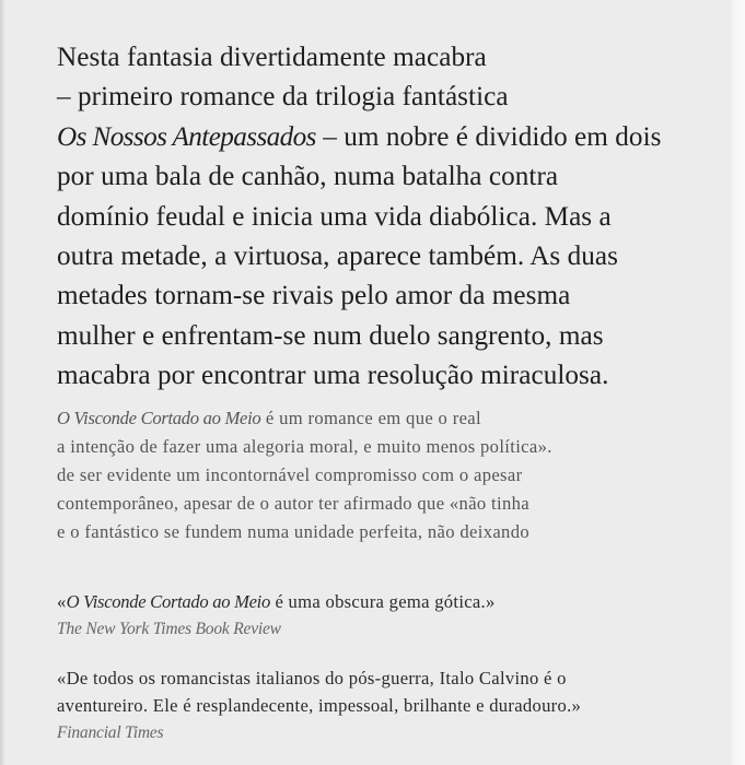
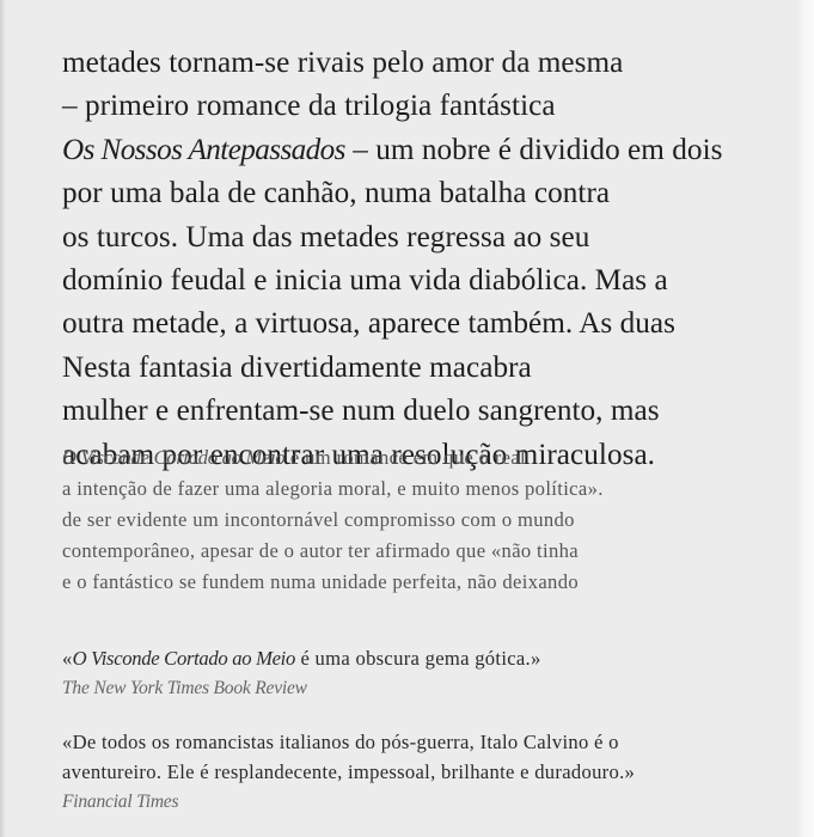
- Nesta fantasia divertidamente macabra
+ metades tornam-se rivais pelo amor da mesma
  – primeiro romance da trilogia fantástica
  Os Nossos Antepassados – um nobre é dividido em dois
  por uma bala de canhão, numa batalha contra
+ os turcos. Uma das metades regressa ao seu
  domínio feudal e inicia uma vida diabólica. Mas a
  outra metade, a virtuosa, aparece também. As duas
- metades tornam-se rivais pelo amor da mesma
+ Nesta fantasia divertidamente macabra
  mulher e enfrentam-se num duelo sangrento, mas
- macabra por encontrar uma resolução miraculosa.
+ acabam por encontrar uma resolução miraculosa.
  O Visconde Cortado ao Meio é um romance em que o real
  a intenção de fazer uma alegoria moral, e muito menos política».
- de ser evidente um incontornável compromisso com o apesar
+ de ser evidente um incontornável compromisso com o mundo
  contemporâneo, apesar de o autor ter afirmado que «não tinha
  e o fantástico se fundem numa unidade perfeita, não deixando
  «O Visconde Cortado ao Meio é uma obscura gema gótica.»
  The New York Times Book Review
  «De todos os romancistas italianos do pós-guerra, Italo Calvino é o
  aventureiro. Ele é resplandecente, impessoal, brilhante e duradouro.»
  Financial Times
